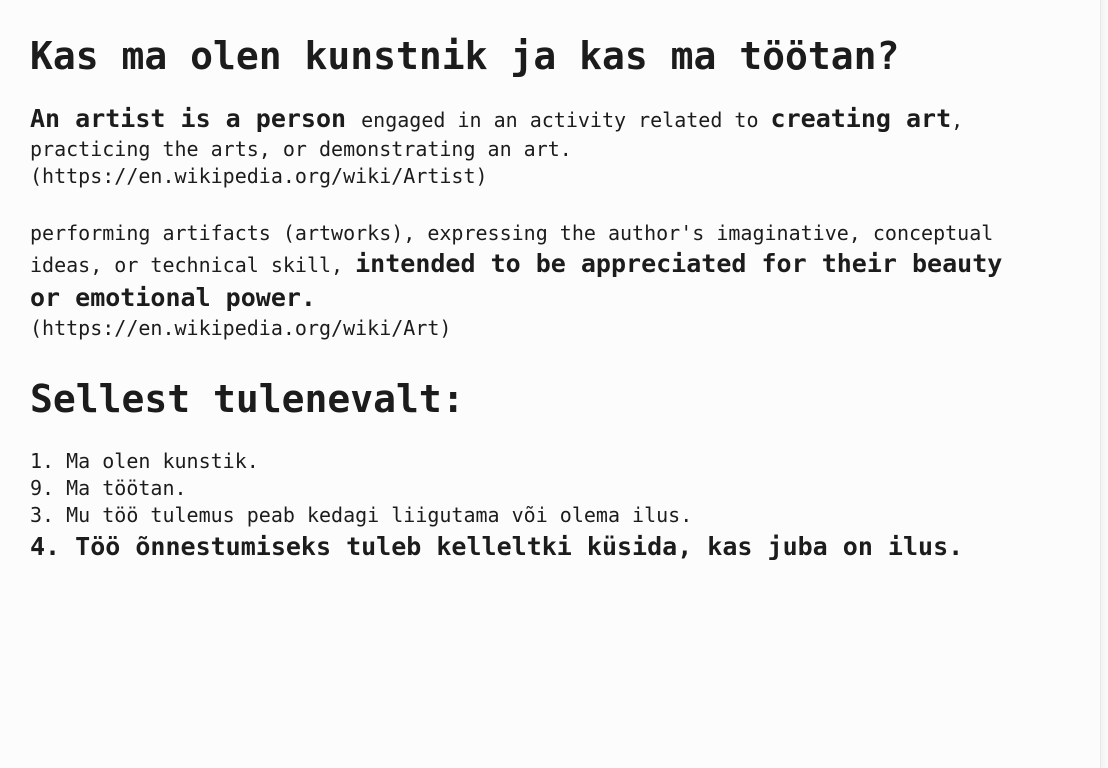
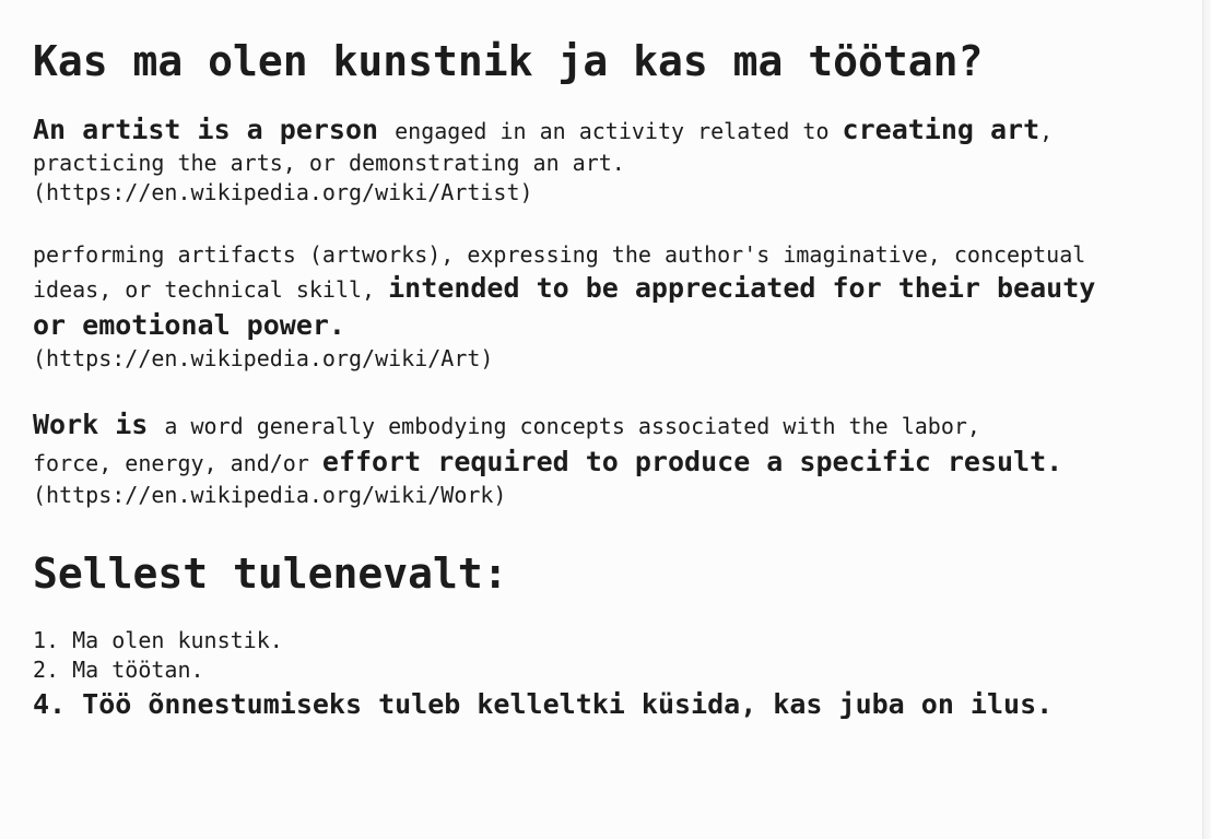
  Kas ma olen kunstnik ja kas ma töötan?
  An artist is a person engaged in an activity related to creating art,
  practicing the arts, or demonstrating an art.
  (https://en.wikipedia.org/wiki/Artist)
  performing artifacts (artworks), expressing the author's imaginative, conceptual
  ideas, or technical skill, intended to be appreciated for their beauty
  or emotional power.
  (https://en.wikipedia.org/wiki/Art)
+ Work is a word generally embodying concepts associated with the labor,
+ force, energy, and/or effort required to produce a specific result.
+ (https://en.wikipedia.org/wiki/Work)
  Sellest tulenevalt:
  1. Ma olen kunstik.
- 9. Ma töötan.
+ 2. Ma töötan.
- 3. Mu töö tulemus peab kedagi liigutama või olema ilus.
  4. Töö õnnestumiseks tuleb kelleltki küsida, kas juba on ilus.
